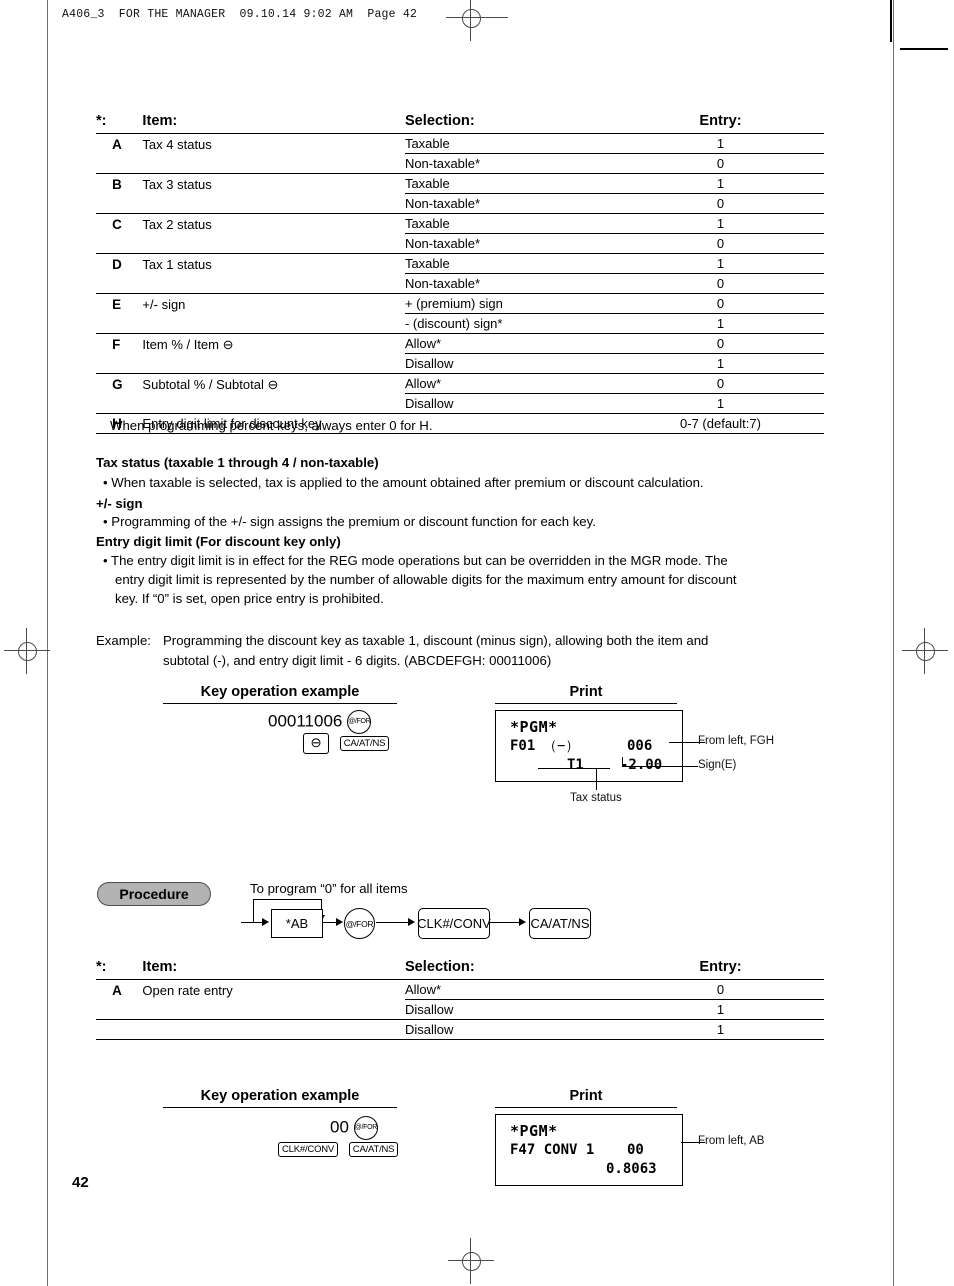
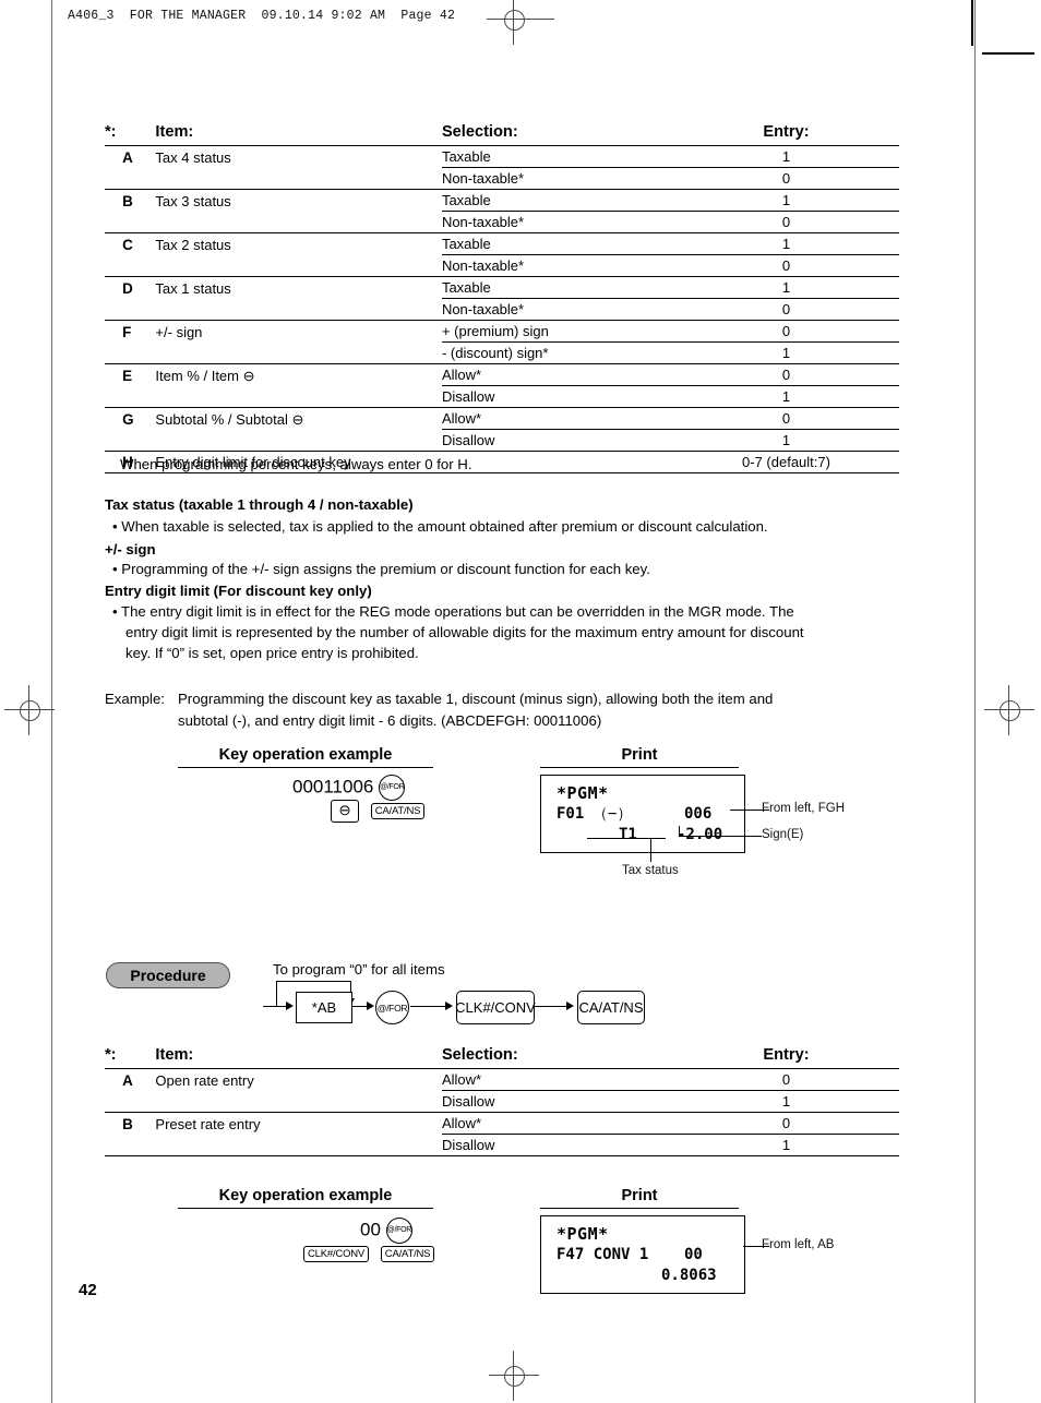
  A406_3 FOR THE MANAGER 09.10.14 9:02 AM Page 42
  *:		Item:	Selection:	Entry:
  	A	Tax 4 status	Taxable	1
  			Non-taxable*	0
  	B	Tax 3 status	Taxable	1
  			Non-taxable*	0
  	C	Tax 2 status	Taxable	1
  			Non-taxable*	0
  	D	Tax 1 status	Taxable	1
  			Non-taxable*	0
- 	E	+/- sign	+ (premium) sign	0
+ 	F	+/- sign	+ (premium) sign	0
  			- (discount) sign*	1
- 	F	Item % / Item ⊖	Allow*	0
+ 	E	Item % / Item ⊖	Allow*	0
  			Disallow	1
  	G	Subtotal % / Subtotal ⊖	Allow*	0
  			Disallow	1
  	H	Entry digit limit for discount key		0-7 (default:7)
  When programming percent keys, always enter 0 for H.
  Tax status (taxable 1 through 4 / non-taxable)
  • When taxable is selected, tax is applied to the amount obtained after premium or discount calculation.
  +/- sign
  • Programming of the +/- sign assigns the premium or discount function for each key.
  Entry digit limit (For discount key only)
  • The entry digit limit is in effect for the REG mode operations but can be overridden in the MGR mode. The
  entry digit limit is represented by the number of allowable digits for the maximum entry amount for discount
  key. If “0” is set, open price entry is prohibited.
  Example:
  Programming the discount key as taxable 1, discount (minus sign), allowing both the item and
  subtotal (-), and entry digit limit - 6 digits. (ABCDEFGH: 00011006)
  Key operation example
  Print
  ⊖ CA/AT/NS
  *PGM*
  F01
  （−）
  006
  T1
  -2.00
  From left, FGH
  Sign(E)
  Tax status
  Procedure
  To program “0” for all items
  *AB
  @/FOR
  CLK#/CONV
  CA/AT/NS
  *:		Item:	Selection:	Entry:
  	A	Open rate entry	Allow*	0
  			Disallow	1
+ 	B	Preset rate entry	Allow*	0
  			Disallow	1
  Key operation example
  Print
  CLK#/CONV CA/AT/NS
  *PGM*
  F47 CONV 1
  00
  0.8063
  From left, AB
  42
